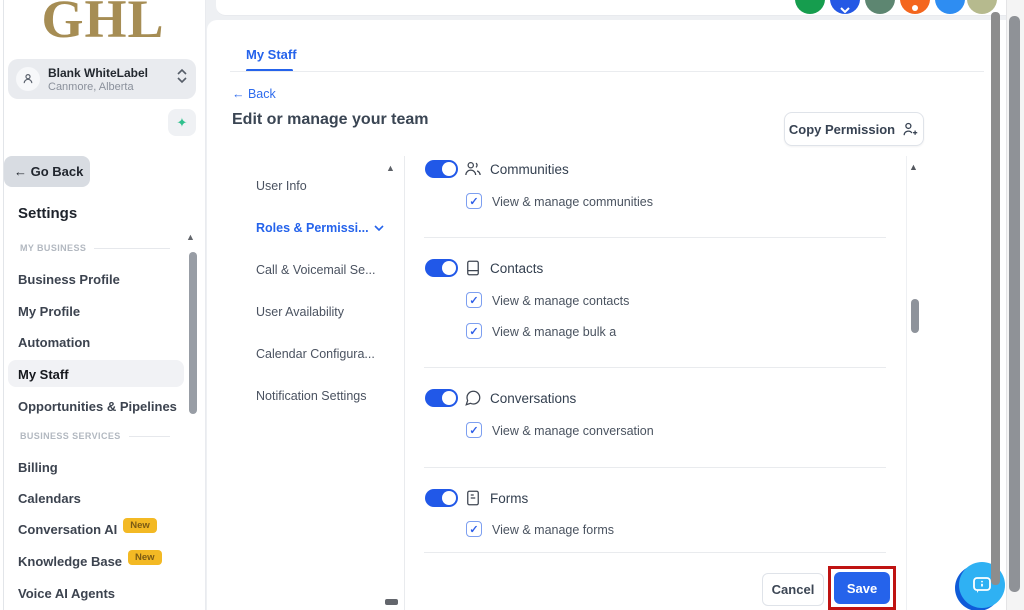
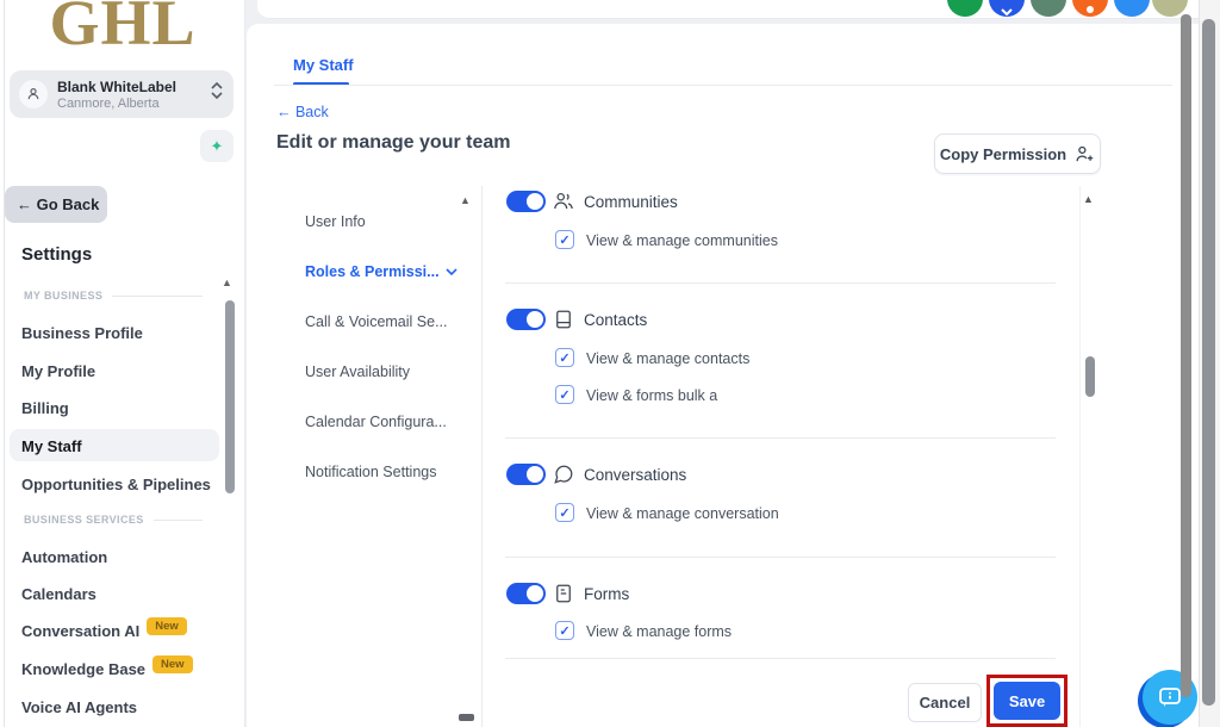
  GHL
  Blank WhiteLabel
  Canmore, Alberta
  ✦
  ← Go Back
  Settings
  MY BUSINESS
  Business Profile
  My Profile
- Automation
+ Billing
  My Staff
  Opportunities & Pipelines
  BUSINESS SERVICES
- Billing
+ Automation
  Calendars
  Conversation AI New
  Knowledge Base New
  Voice AI Agents
  ▲
  My Staff
  ← Back
  Edit or manage your team
  Copy Permission
  User Info
  Roles & Permissi...
  Call & Voicemail Se...
  User Availability
  Calendar Configura...
  Notification Settings
  ▲
  Communities
  ✓
  View & manage communities
  Contacts
  ✓
  View & manage contacts
  ✓
- View & manage bulk a
+ View & forms bulk a
  Conversations
  ✓
  View & manage conversation
  Forms
  ✓
  View & manage forms
  ▲
  Cancel
  Save
